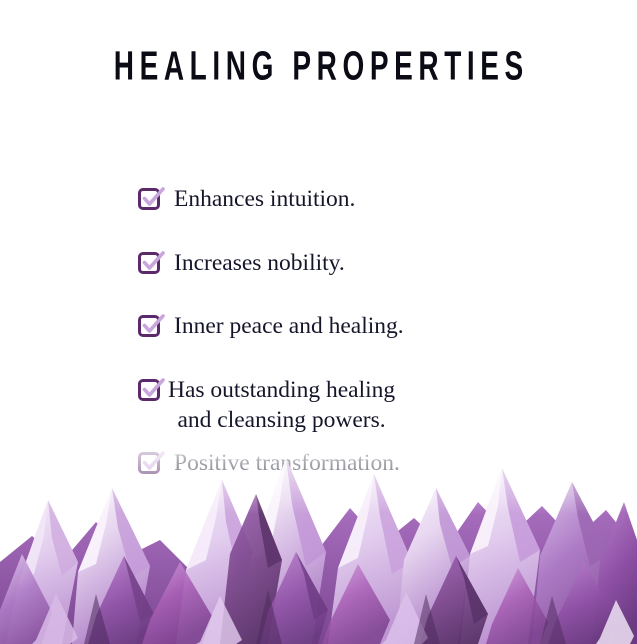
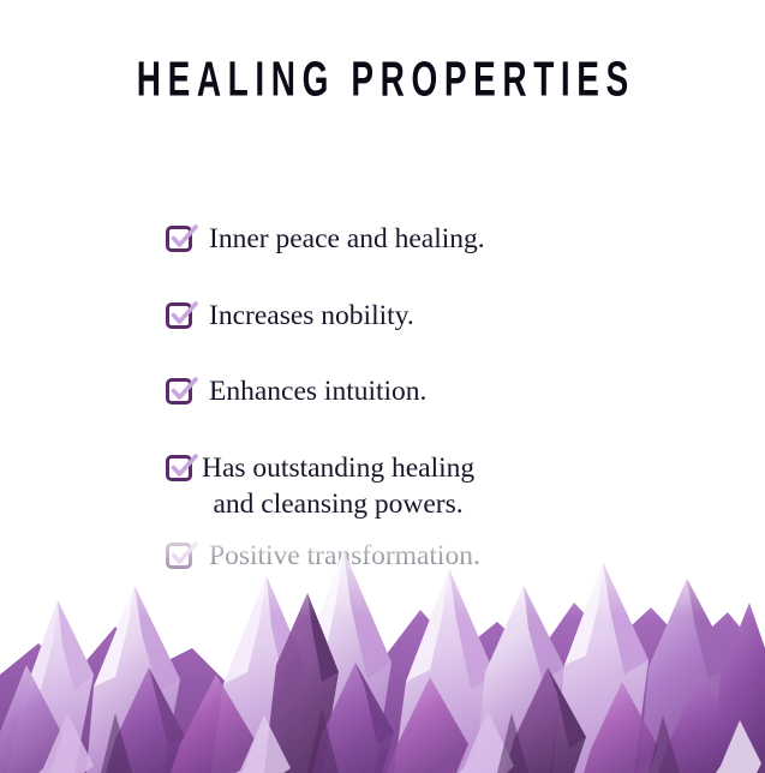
  HEALING PROPERTIES
- Enhances intuition.
+ Inner peace and healing.
  Increases nobility.
- Inner peace and healing.
+ Enhances intuition.
  Has outstanding healing
  and cleansing powers.
